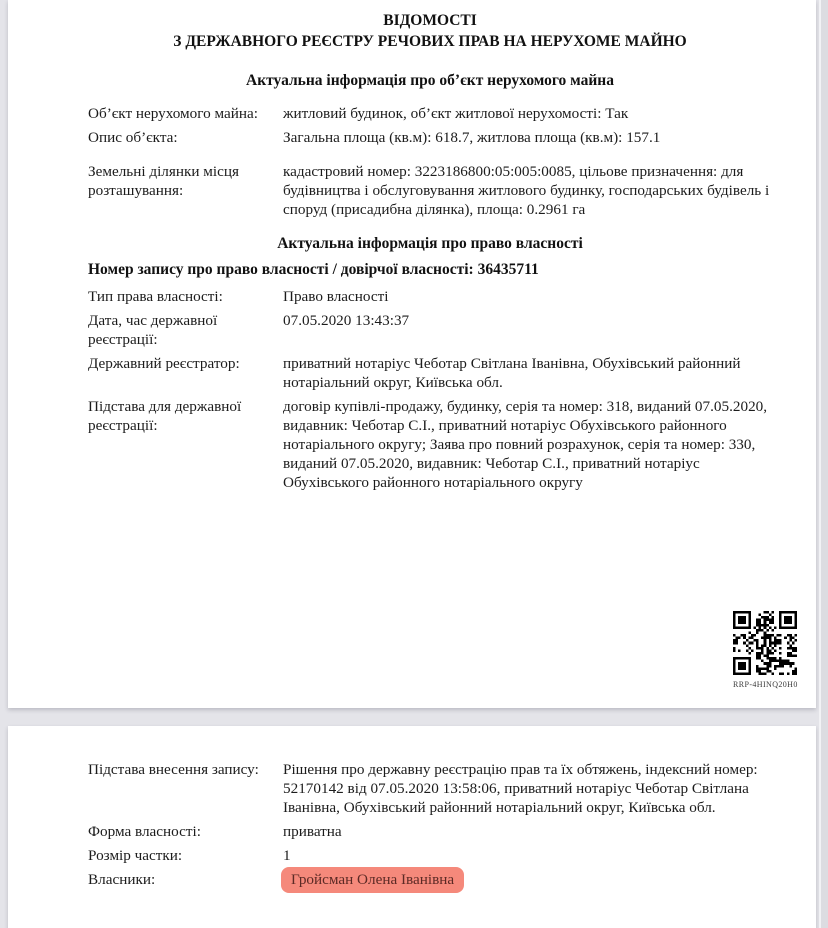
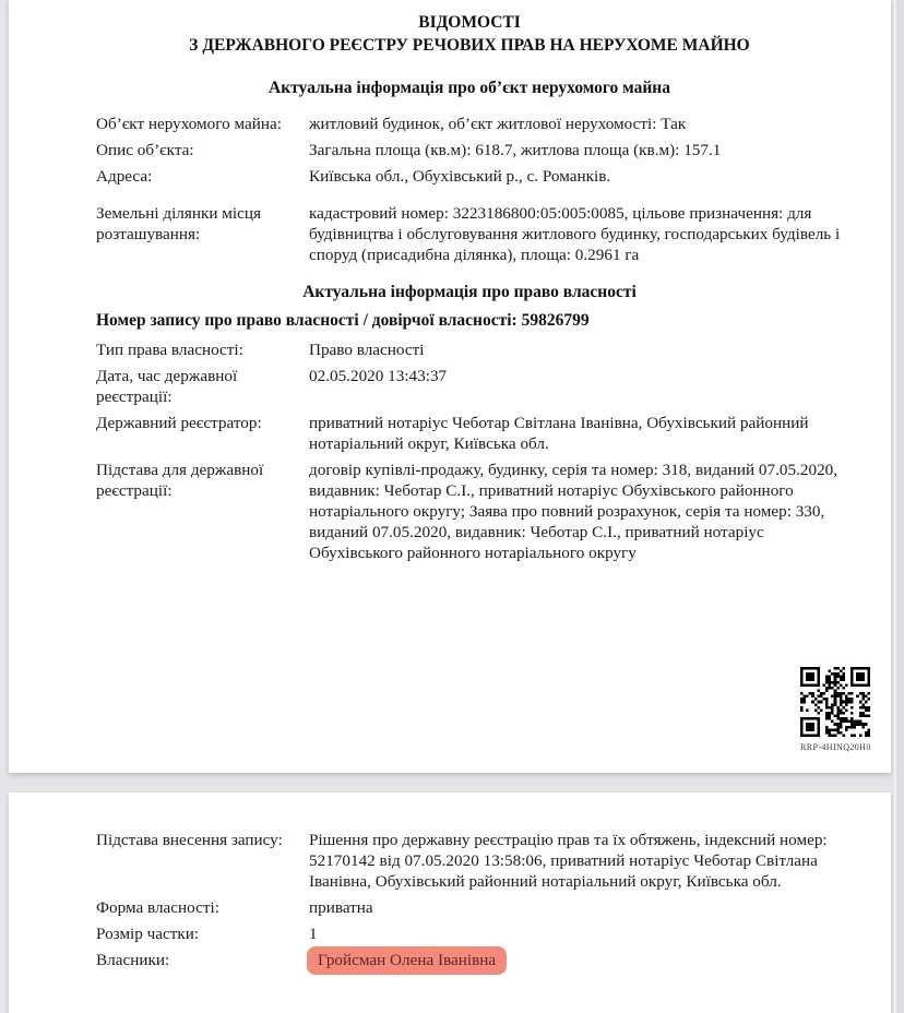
  ВІДОМОСТІ
  З ДЕРЖАВНОГО РЕЄСТРУ РЕЧОВИХ ПРАВ НА НЕРУХОМЕ МАЙНО
  Актуальна інформація про об’єкт нерухомого майна
  Об’єкт нерухомого майна:
  житловий будинок, об’єкт житлової нерухомості: Так
  Опис об’єкта:
  Загальна площа (кв.м): 618.7, житлова площа (кв.м): 157.1
+ Адреса:
+ Київська обл., Обухівський р., с. Романків.
  Земельні ділянки місця розташування:
  кадастровий номер: 3223186800:05:005:0085, цільове призначення: для будівництва і обслуговування житлового будинку, господарських будівель і споруд (присадибна ділянка), площа: 0.2961 га
  Актуальна інформація про право власності
- Номер запису про право власності / довірчої власності: 36435711
+ Номер запису про право власності / довірчої власності: 59826799
  Тип права власності:
  Право власності
  Дата, час державної реєстрації:
- 07.05.2020 13:43:37
+ 02.05.2020 13:43:37
  Державний реєстратор:
  приватний нотаріус Чеботар Світлана Іванівна, Обухівський районний нотаріальний округ, Київська обл.
  Підстава для державної реєстрації:
  договір купівлі-продажу, будинку, серія та номер: 318, виданий 07.05.2020, видавник: Чеботар С.І., приватний нотаріус Обухівського районного нотаріального округу; Заява про повний розрахунок, серія та номер: 330, виданий 07.05.2020, видавник: Чеботар С.І., приватний нотаріус Обухівського районного нотаріального округу
  RRP-4HINQ20H0
  Підстава внесення запису:
  Рішення про державну реєстрацію прав та їх обтяжень, індексний номер: 52170142 від 07.05.2020 13:58:06, приватний нотаріус Чеботар Світлана Іванівна, Обухівський районний нотаріальний округ, Київська обл.
  Форма власності:
  приватна
  Розмір частки:
  1
  Власники:
  Гройсман Олена Іванівна
